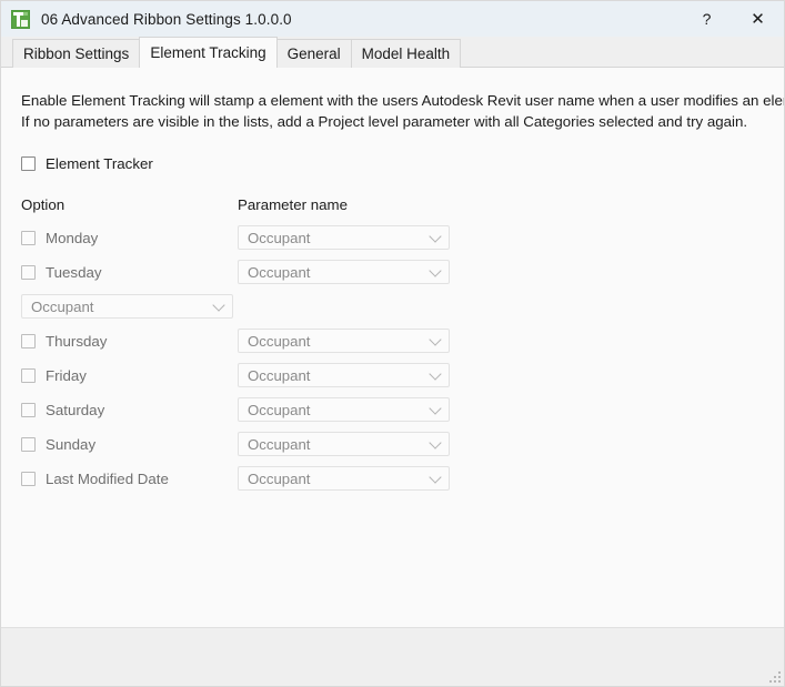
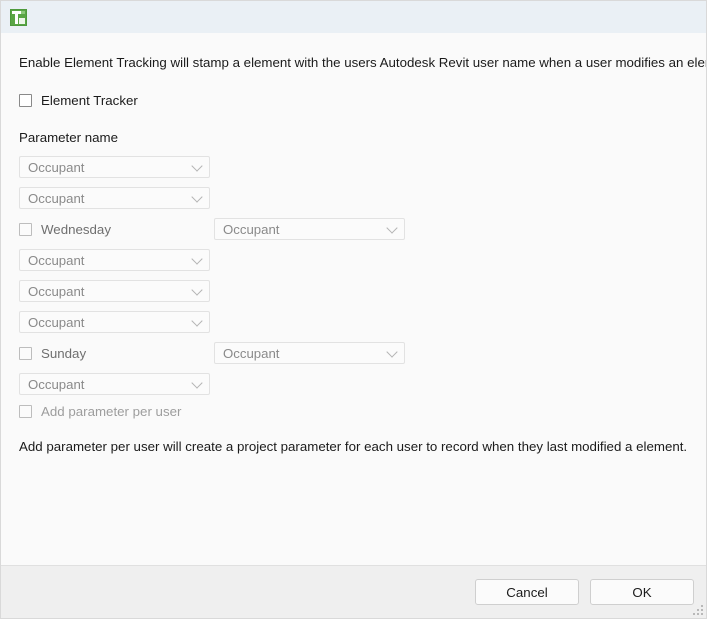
- 06 Advanced Ribbon Settings 1.0.0.0
- ?
- ✕
- Ribbon Settings
- Element Tracking
- General
- Model Health
  Enable Element Tracking will stamp a element with the users Autodesk Revit user name when a user modifies an ele
- If no parameters are visible in the lists, add a Project level parameter with all Categories selected and try again.
  Element Tracker
- Option
  Parameter name
- Monday
  Occupant
- Tuesday
  Occupant
+ Wednesday
  Occupant
- Thursday
  Occupant
- Friday
  Occupant
- Saturday
  Occupant
  Sunday
  Occupant
- Last Modified Date
  Occupant
+ Add parameter per user
+ Add parameter per user will create a project parameter for each user to record when they last modified a element.
+ Cancel
+ OK
